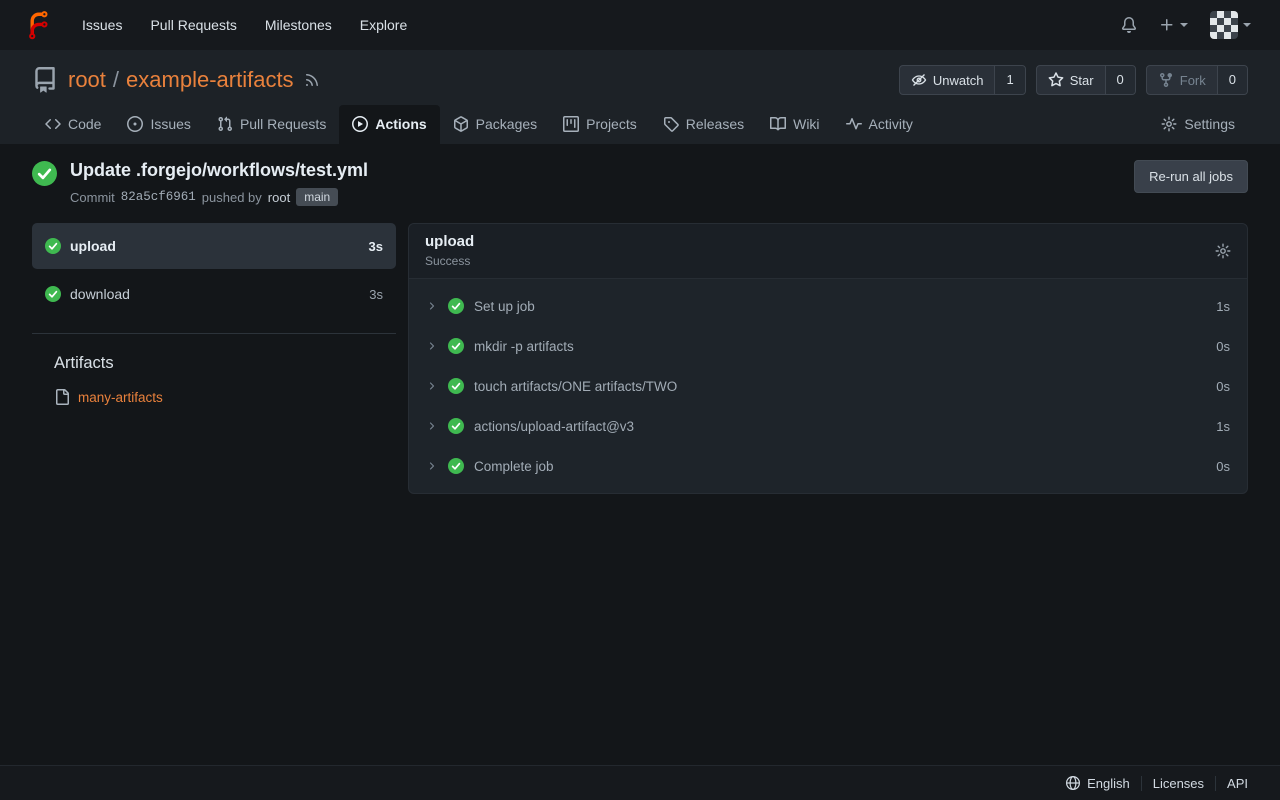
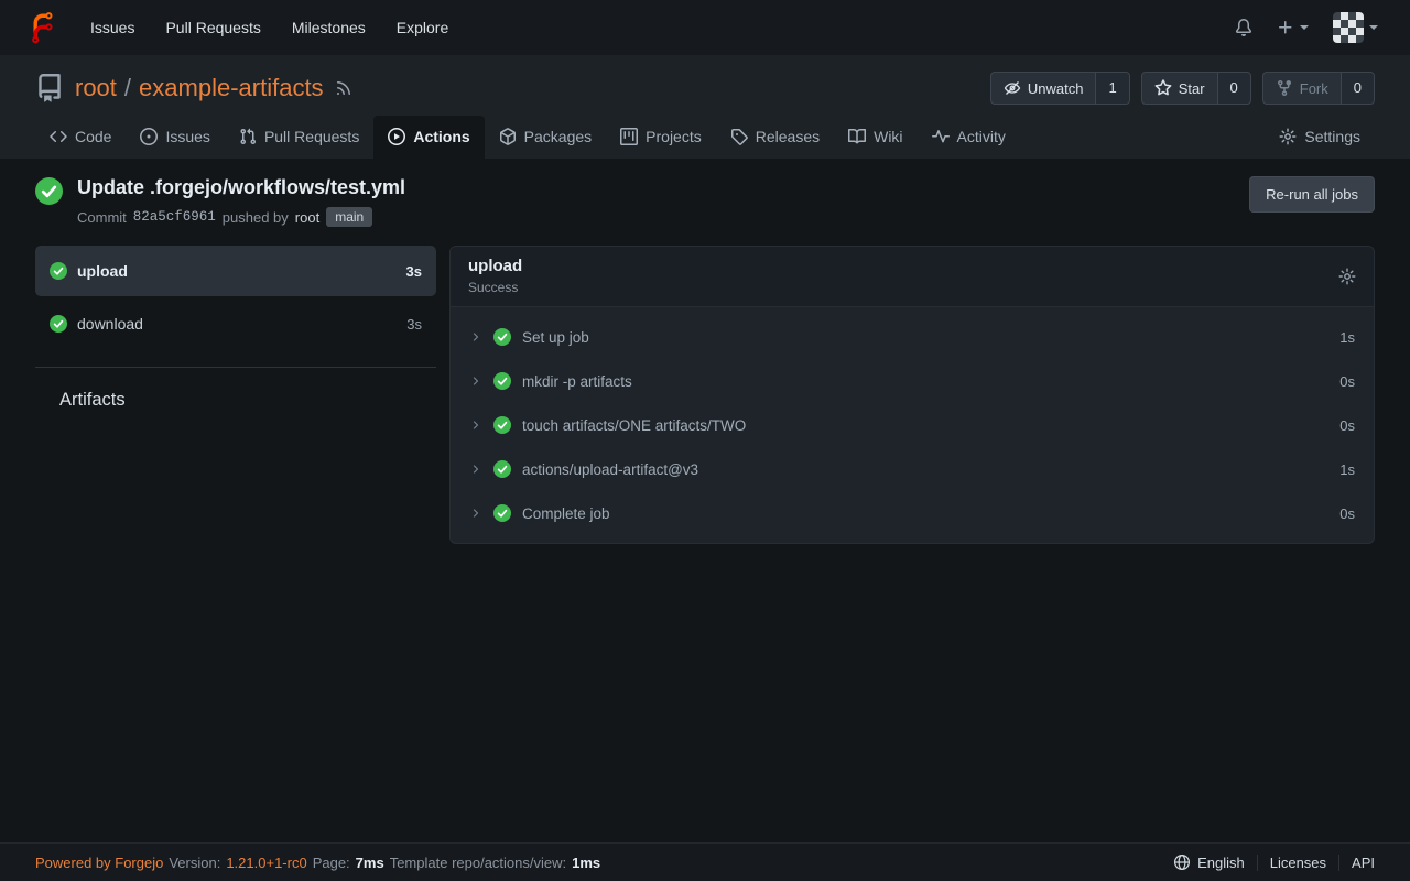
  Issues
  Pull Requests
  Milestones
  Explore
  root
  /
  example-artifacts
  Unwatch
  1
  Star
  0
  Fork
  0
  Code
  Issues
  Pull Requests
  Actions
  Packages
  Projects
  Releases
  Wiki
  Activity
  Settings
  Update .forgejo/workflows/test.yml
  Commit
  82a5cf6961
  pushed by
  root
  main
  Re-run all jobs
  upload
  3s
  download
  3s
  Artifacts
- many-artifacts
  upload
  Success
  Set up job
  1s
  mkdir -p artifacts
  0s
  touch artifacts/ONE artifacts/TWO
  0s
  actions/upload-artifact@v3
  1s
  Complete job
  0s
+ Powered by Forgejo
+ Version:
+ 1.21.0+1-rc0
+ Page:
+ 7ms
+ Template repo/actions/view:
+ 1ms
  English
  Licenses
  API
